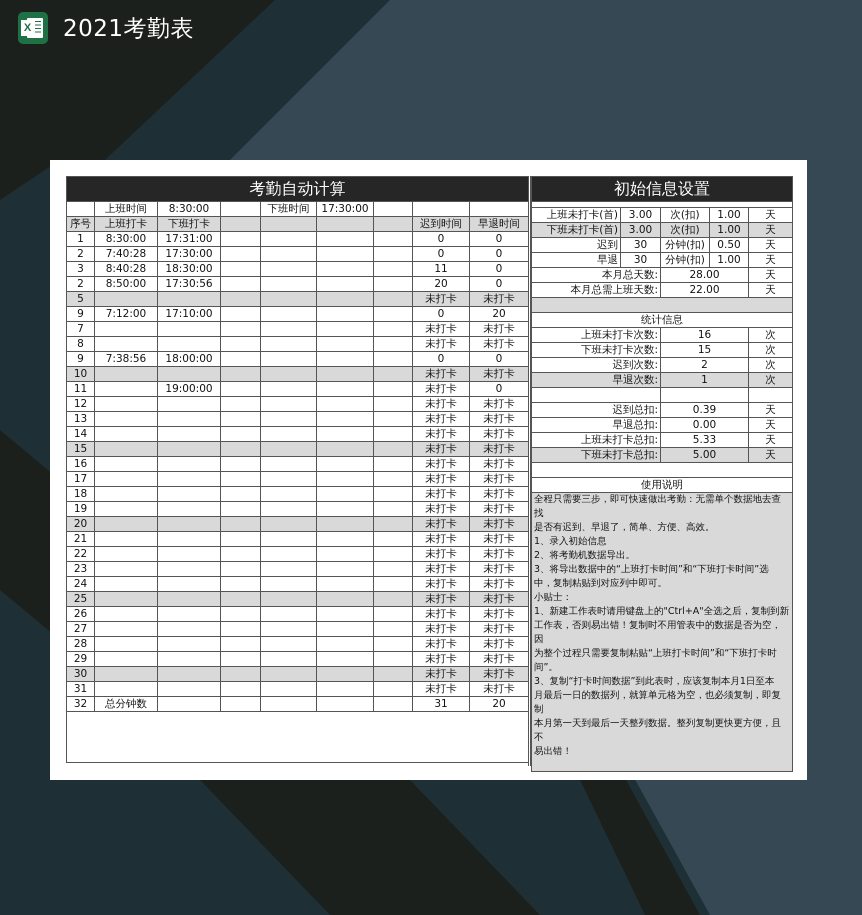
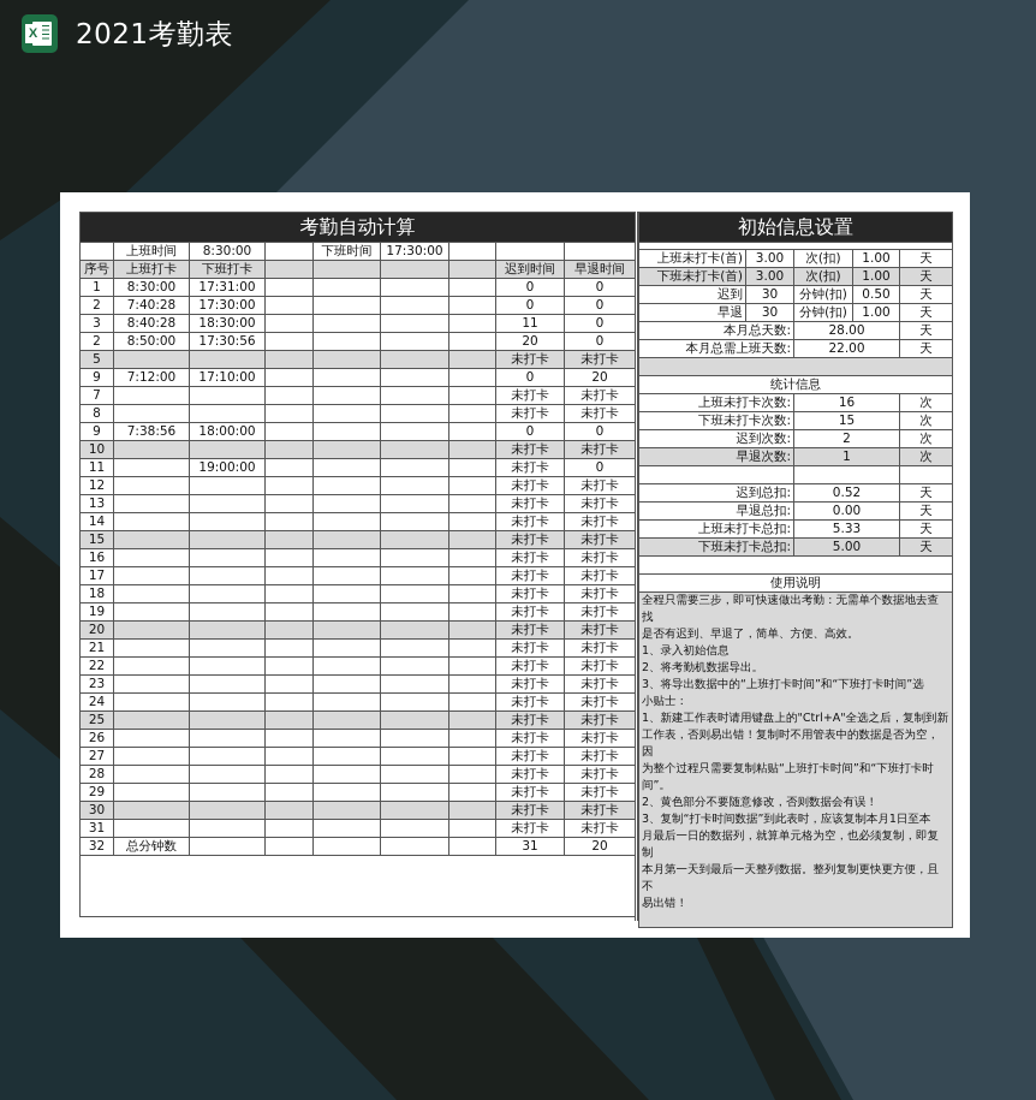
  X
  2021考勤表
  考勤自动计算
  	上班时间	8:30:00		下班时间	17:30:00
  序号	上班打卡	下班打卡					迟到时间	早退时间
  1	8:30:00	17:31:00					0	0
  2	7:40:28	17:30:00					0	0
  3	8:40:28	18:30:00					11	0
  2	8:50:00	17:30:56					20	0
  5							未打卡	未打卡
  9	7:12:00	17:10:00					0	20
  7							未打卡	未打卡
  8							未打卡	未打卡
  9	7:38:56	18:00:00					0	0
  10							未打卡	未打卡
  11		19:00:00					未打卡	0
  12							未打卡	未打卡
  13							未打卡	未打卡
  14							未打卡	未打卡
  15							未打卡	未打卡
  16							未打卡	未打卡
  17							未打卡	未打卡
  18							未打卡	未打卡
  19							未打卡	未打卡
  20							未打卡	未打卡
  21							未打卡	未打卡
  22							未打卡	未打卡
  23							未打卡	未打卡
  24							未打卡	未打卡
  25							未打卡	未打卡
  26							未打卡	未打卡
  27							未打卡	未打卡
  28							未打卡	未打卡
  29							未打卡	未打卡
  30							未打卡	未打卡
  31							未打卡	未打卡
  32	总分钟数						31	20
  初始信息设置
  上班未打卡(首)	3.00	次(扣)	1.00	天
  下班未打卡(首)	3.00	次(扣)	1.00	天
  迟到	30	分钟(扣)	0.50	天
  早退	30	分钟(扣)	1.00	天
  本月总天数:	28.00	天
  本月总需上班天数:	22.00	天
  统计信息
  上班未打卡次数:	16	次
  下班未打卡次数:	15	次
  迟到次数:	2	次
  早退次数:	1	次
- 迟到总扣:	0.39	天
+ 迟到总扣:	0.52	天
  早退总扣:	0.00	天
  上班未打卡总扣:	5.33	天
  下班未打卡总扣:	5.00	天
  使用说明
  全程只需要三步，即可快速做出考勤：无需单个数据地去查找
  是否有迟到、早退了，简单、方便、高效。
  1、录入初始信息
  2、将考勤机数据导出。
  3、将导出数据中的“上班打卡时间”和“下班打卡时间”选
- 中，复制粘贴到对应列中即可。
  小贴士：
  1、新建工作表时请用键盘上的"Ctrl+A"全选之后，复制到新
  工作表，否则易出错！复制时不用管表中的数据是否为空，因
  为整个过程只需要复制粘贴“上班打卡时间”和“下班打卡时
  间”。
+ 2、黄色部分不要随意修改，否则数据会有误！
  3、复制“打卡时间数据”到此表时，应该复制本月1日至本
  月最后一日的数据列，就算单元格为空，也必须复制，即复制
  本月第一天到最后一天整列数据。整列复制更快更方便，且不
  易出错！
